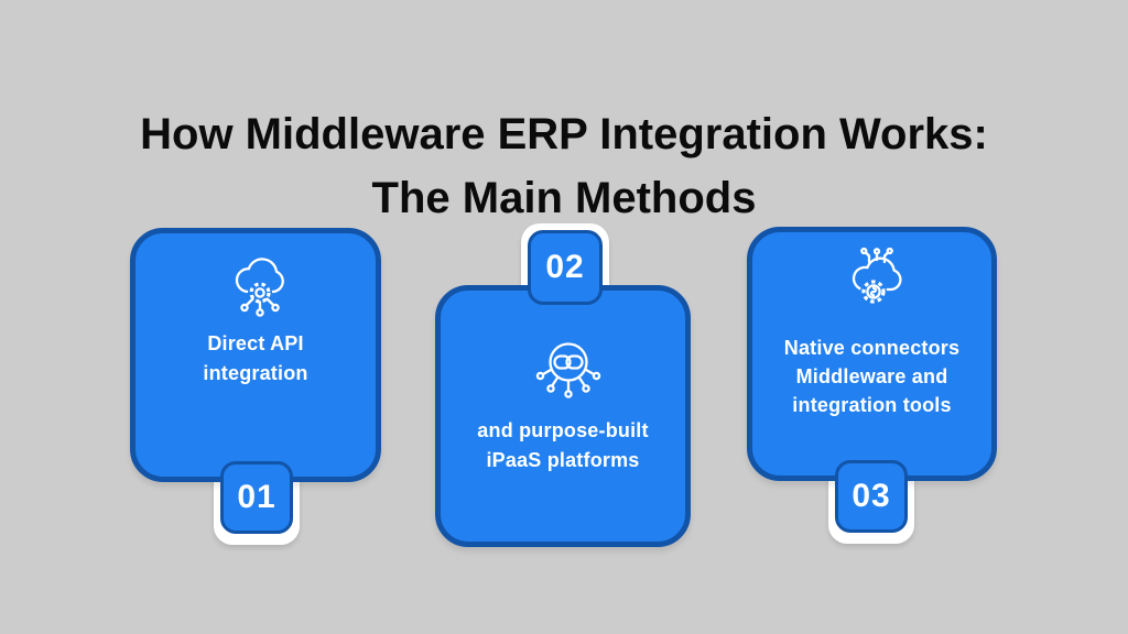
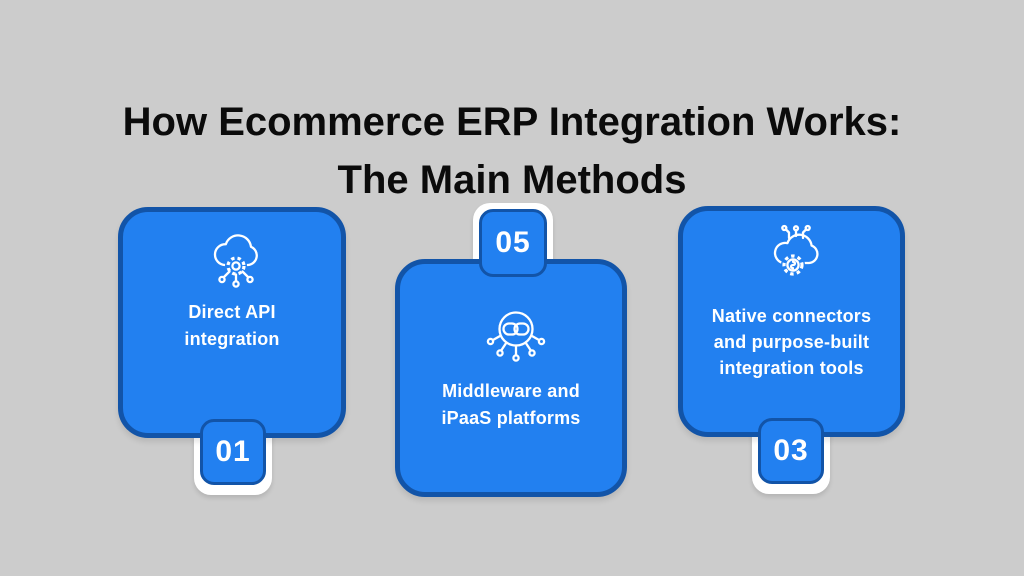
- How Middleware ERP Integration Works:
+ How Ecommerce ERP Integration Works:
  The Main Methods
  Direct API
  integration
  01
- and purpose-built
+ Middleware and
  iPaaS platforms
- 02
+ 05
  Native connectors
- Middleware and
+ and purpose-built
  integration tools
  03
